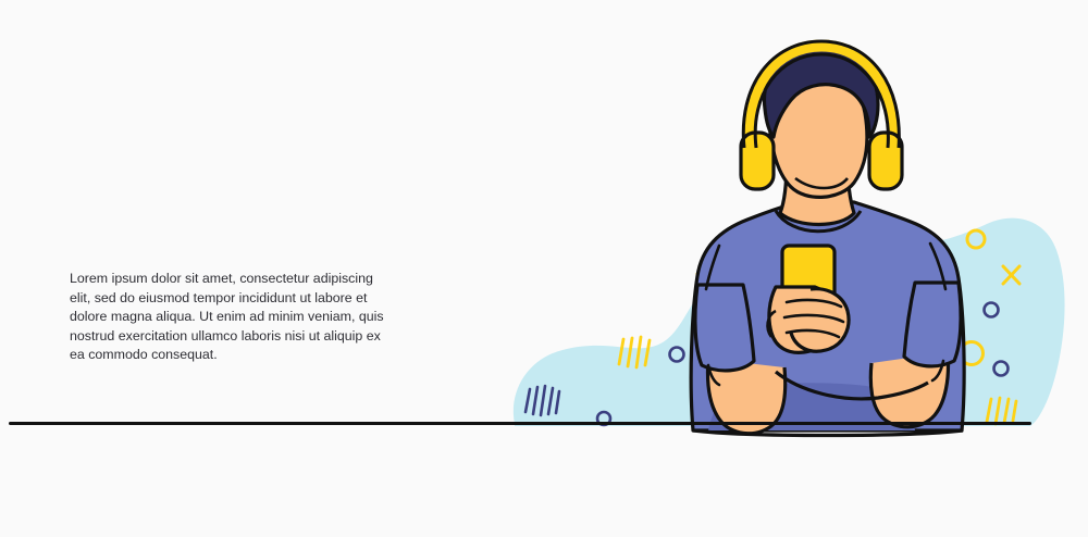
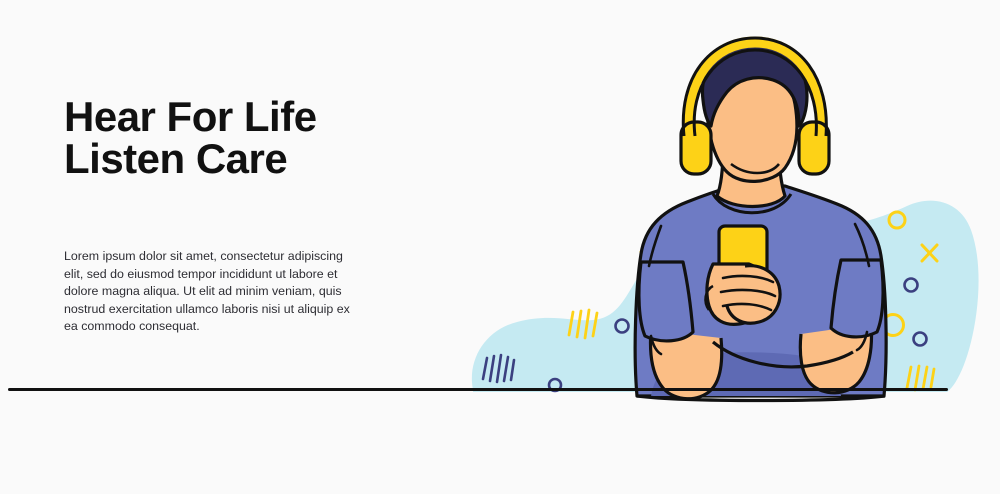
+ Hear For Life
+ Listen Care
- Lorem ipsum dolor sit amet, consectetur adipiscing elit, sed do eiusmod tempor incididunt ut labore et dolore magna aliqua. Ut enim ad minim veniam, quis nostrud exercitation ullamco laboris nisi ut aliquip ex ea commodo consequat.
+ Lorem ipsum dolor sit amet, consectetur adipiscing elit, sed do eiusmod tempor incididunt ut labore et dolore magna aliqua. Ut elit ad minim veniam, quis nostrud exercitation ullamco laboris nisi ut aliquip ex ea commodo consequat.
